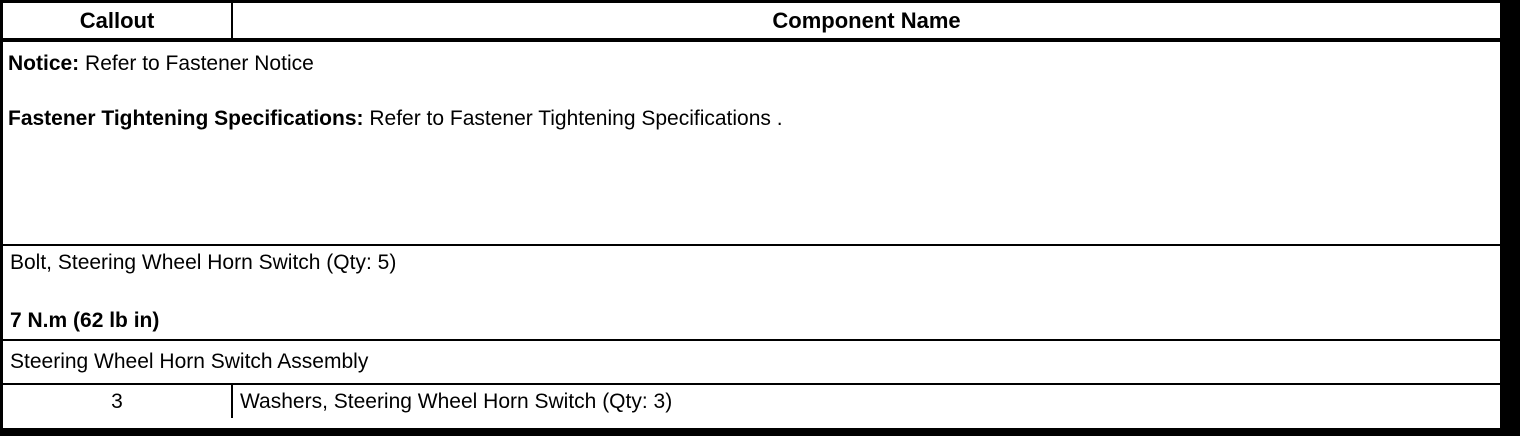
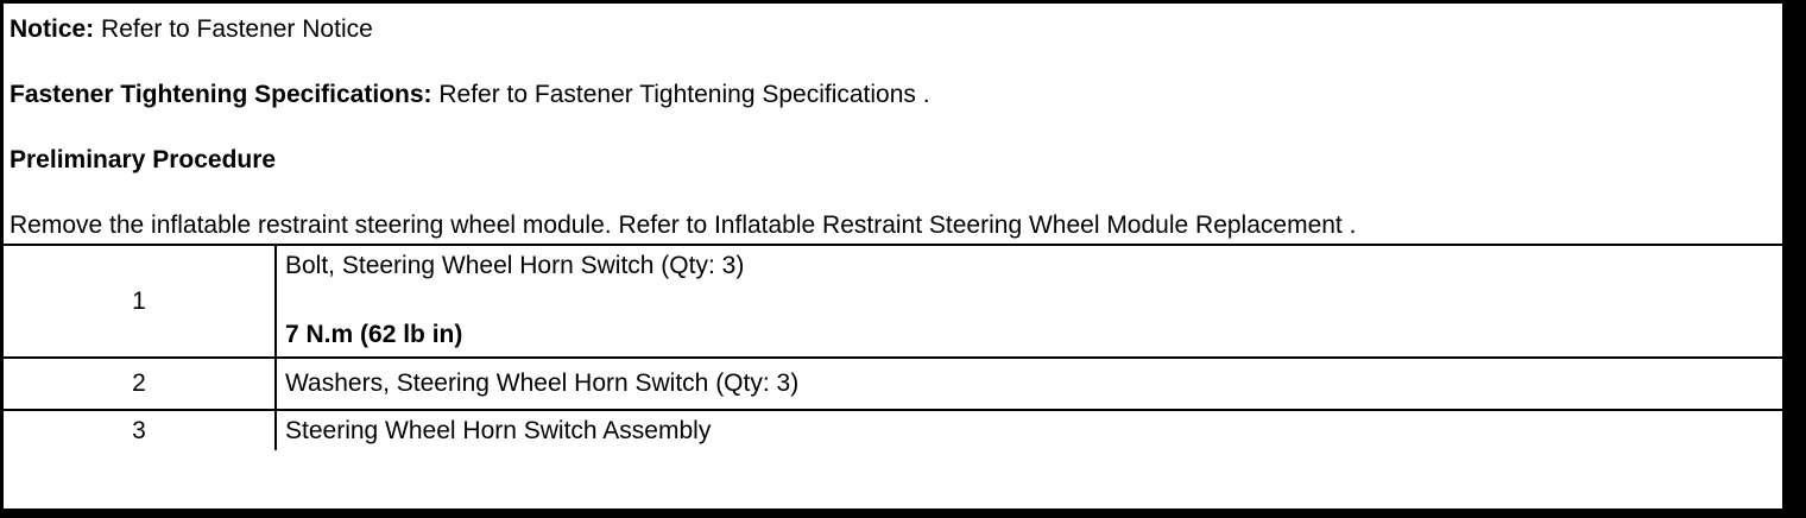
- Callout
- Component Name
  Notice: Refer to Fastener Notice
  Fastener Tightening Specifications: Refer to Fastener Tightening Specifications .
+ Preliminary Procedure
+ Remove the inflatable restraint steering wheel module. Refer to Inflatable Restraint Steering Wheel Module Replacement .
+ 1
- Bolt, Steering Wheel Horn Switch (Qty: 5)
+ Bolt, Steering Wheel Horn Switch (Qty: 3)
  7 N.m (62 lb in)
+ 2
- Steering Wheel Horn Switch Assembly
+ Washers, Steering Wheel Horn Switch (Qty: 3)
  3
- Washers, Steering Wheel Horn Switch (Qty: 3)
+ Steering Wheel Horn Switch Assembly
